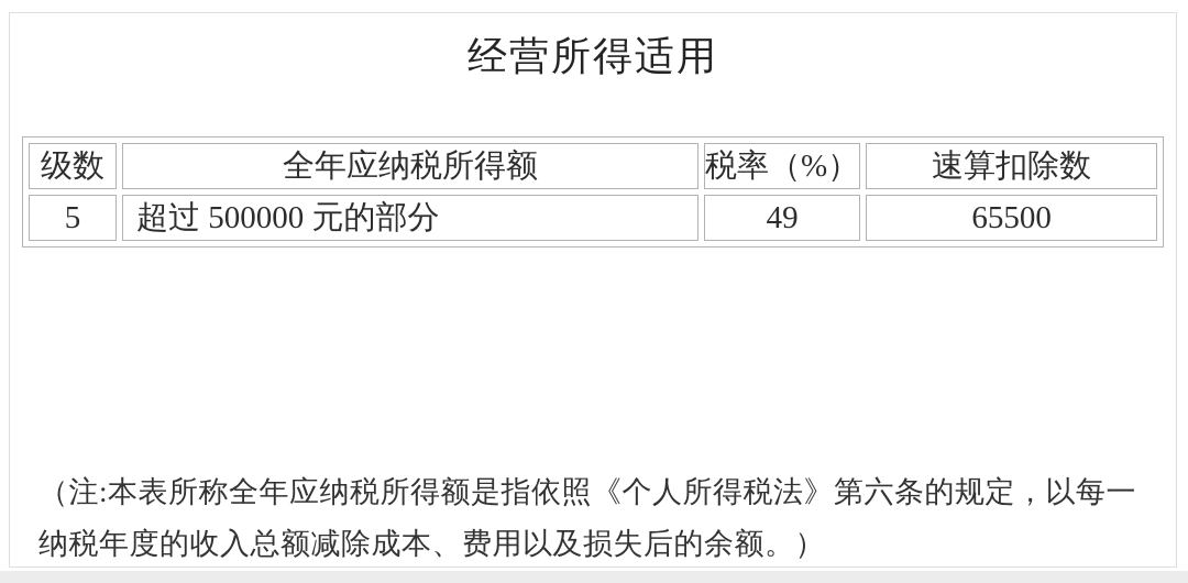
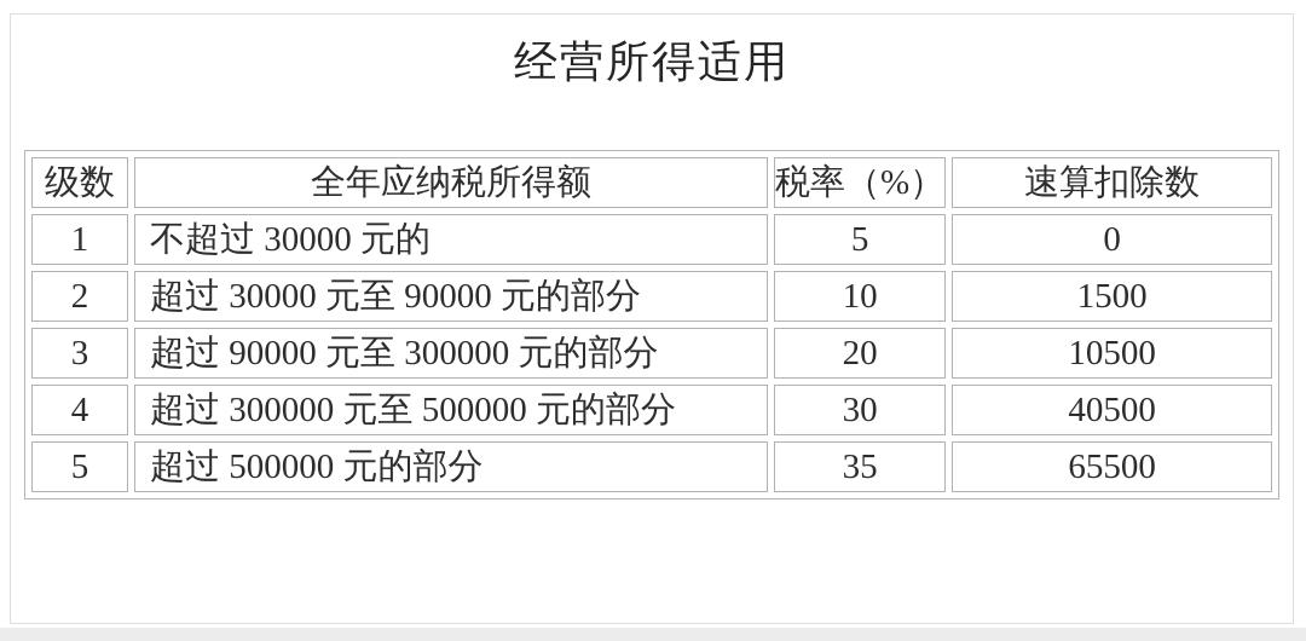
  经营所得适用
  级数	全年应纳税所得额	税率（%）	速算扣除数
+ 1	不超过 30000 元的	5	0
+ 2	超过 30000 元至 90000 元的部分	10	1500
+ 3	超过 90000 元至 300000 元的部分	20	10500
+ 4	超过 300000 元至 500000 元的部分	30	40500
- 5	超过 500000 元的部分	49	65500
+ 5	超过 500000 元的部分	35	65500
- （注:本表所称全年应纳税所得额是指依照《个人所得税法》第六条的规定，以每一纳税年度的收入总额减除成本、费用以及损失后的余额。）
